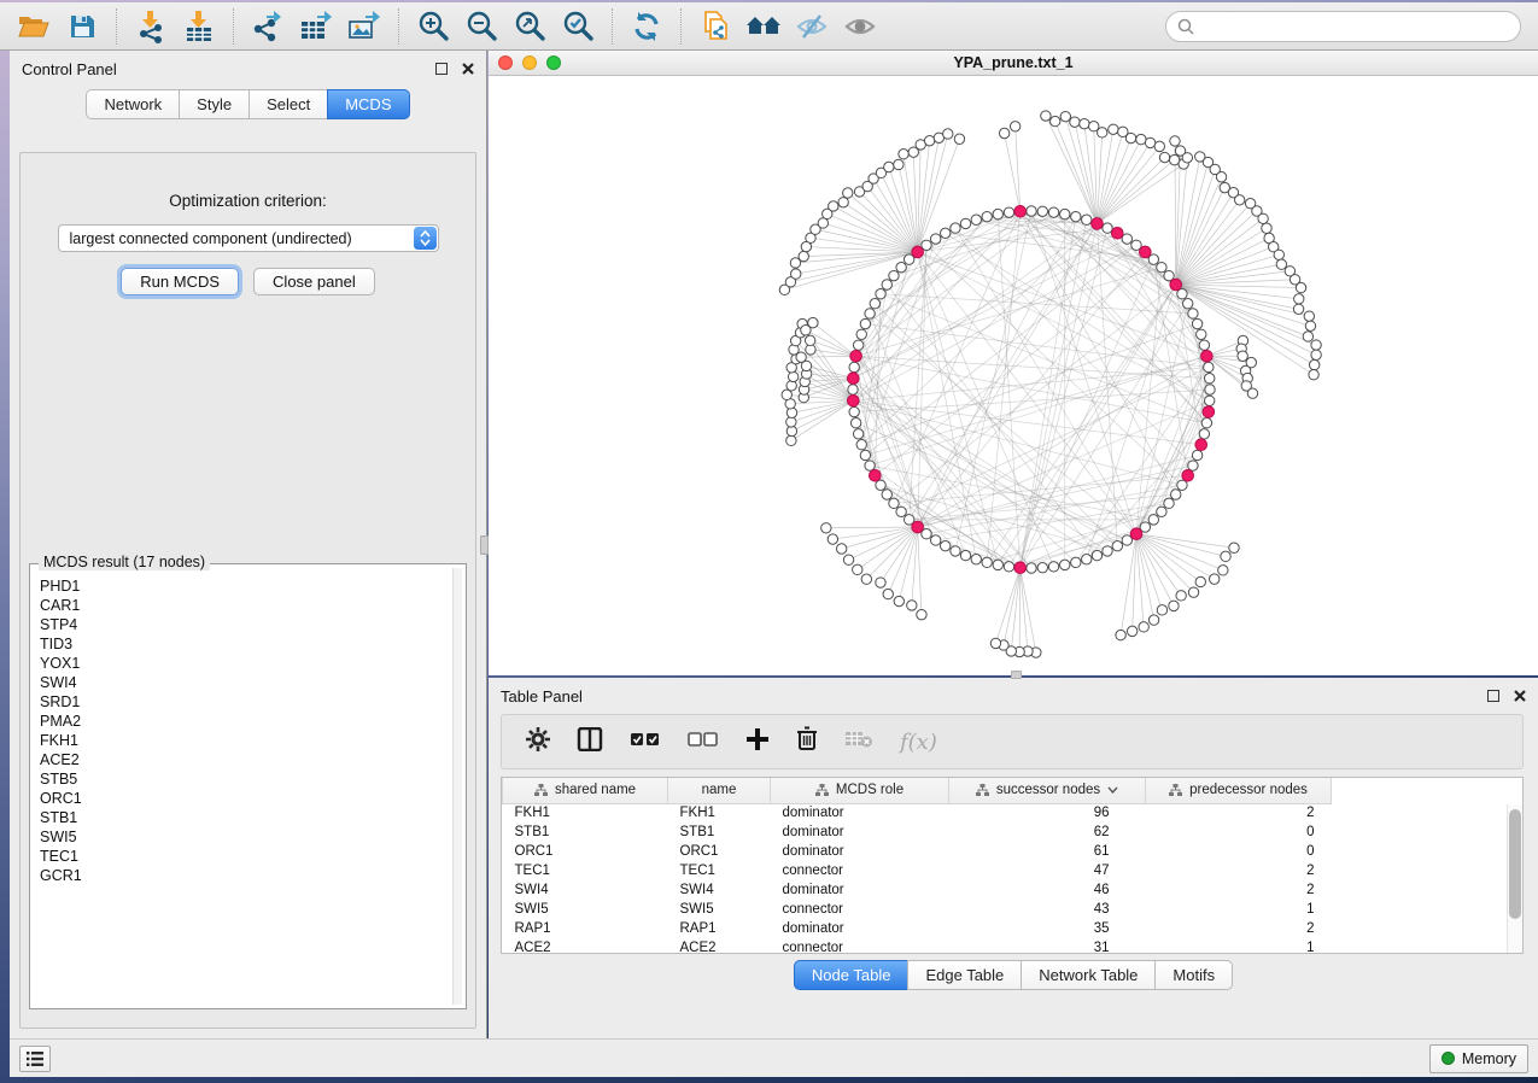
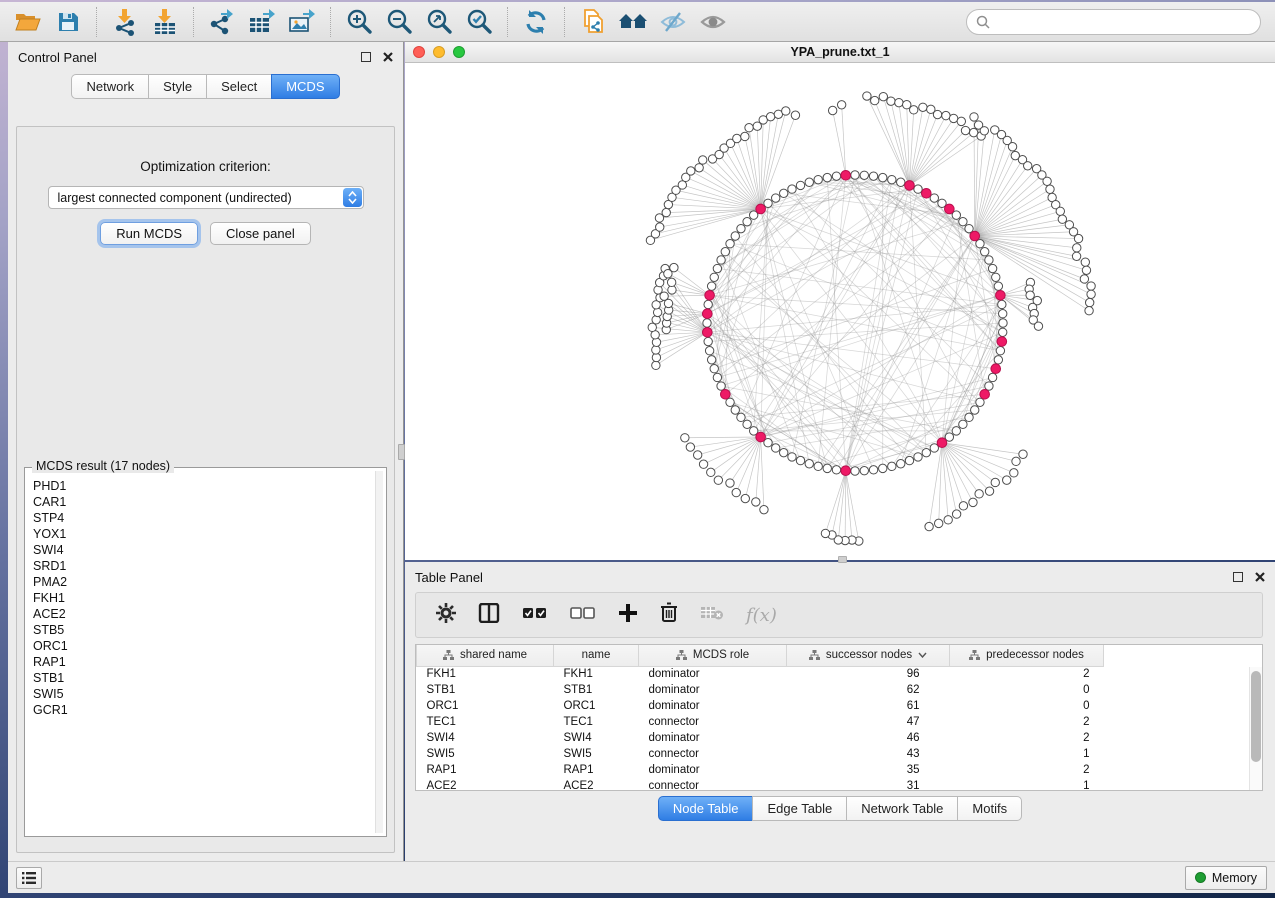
  Control Panel
  Network
  Style
  Select
  MCDS
  Optimization criterion:
  largest connected component (undirected)
  Run MCDS
  Close panel
  MCDS result (17 nodes)
  PHD1
  CAR1
  STP4
- TID3
  YOX1
  SWI4
  SRD1
  PMA2
  FKH1
  ACE2
  STB5
  ORC1
+ RAP1
  STB1
  SWI5
- TEC1
  GCR1
  YPA_prune.txt_1
  Table Panel
  f(x)
  shared name	name	MCDS role	successor nodes	predecessor nodes
  FKH1	FKH1	dominator	96	2
  STB1	STB1	dominator	62	0
  ORC1	ORC1	dominator	61	0
  TEC1	TEC1	connector	47	2
  SWI4	SWI4	dominator	46	2
  SWI5	SWI5	connector	43	1
  RAP1	RAP1	dominator	35	2
  ACE2	ACE2	connector	31	1
  Node Table
  Edge Table
  Network Table
  Motifs
  Memory
